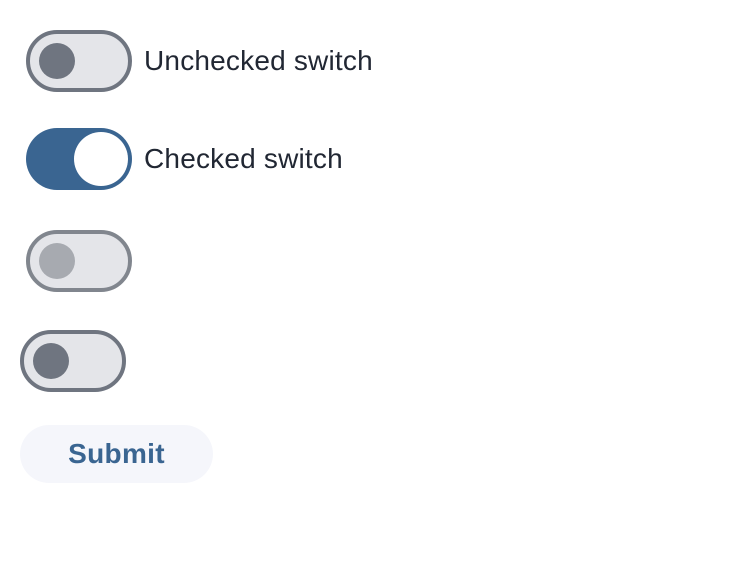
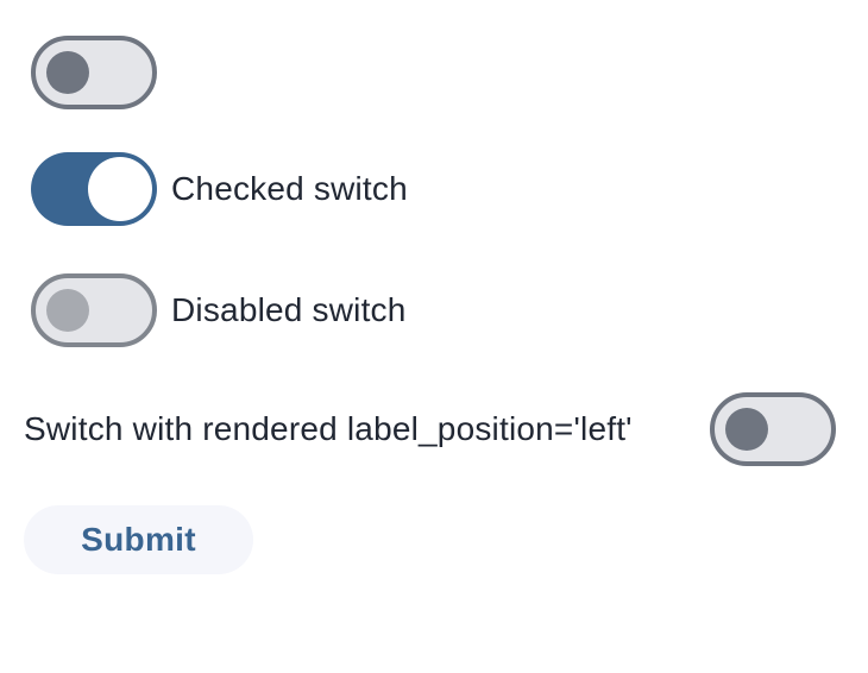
- Unchecked switch
  Checked switch
+ Disabled switch
+ Switch with rendered label_position='left'
  Submit
